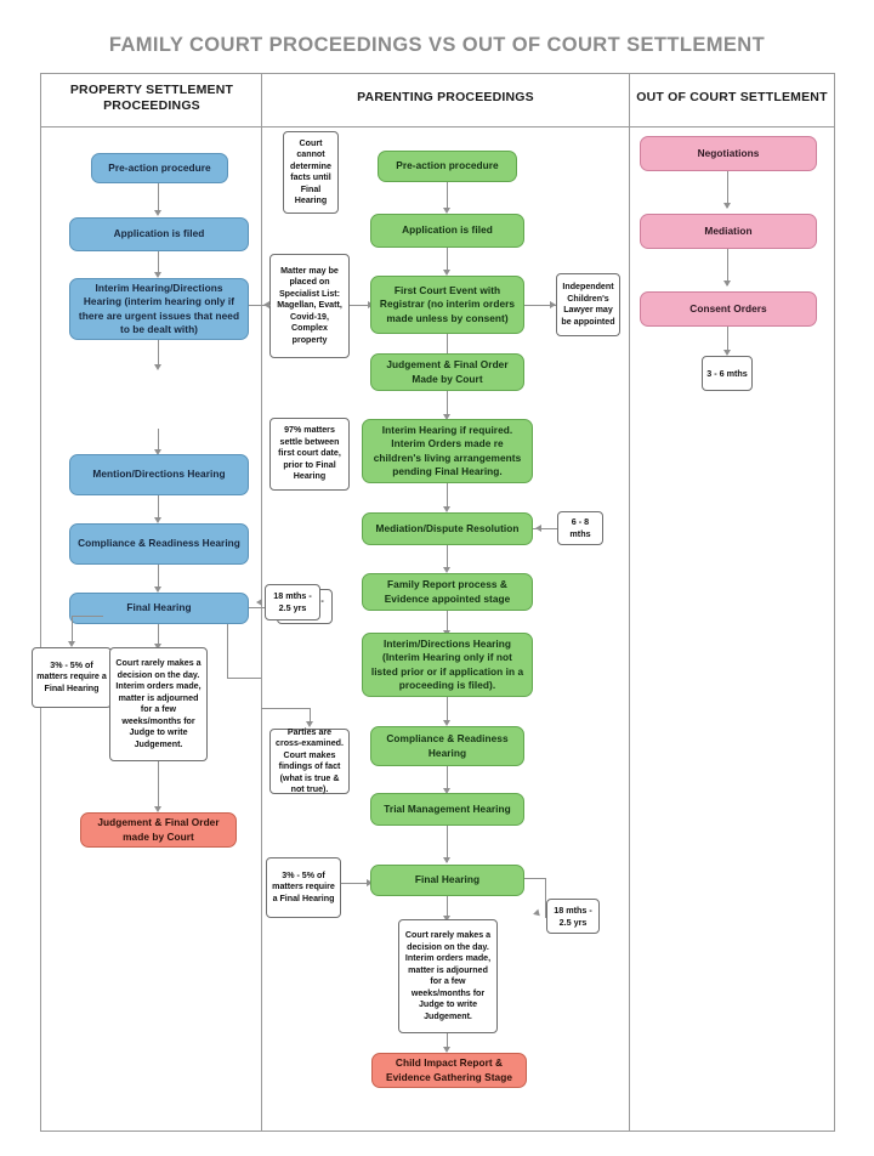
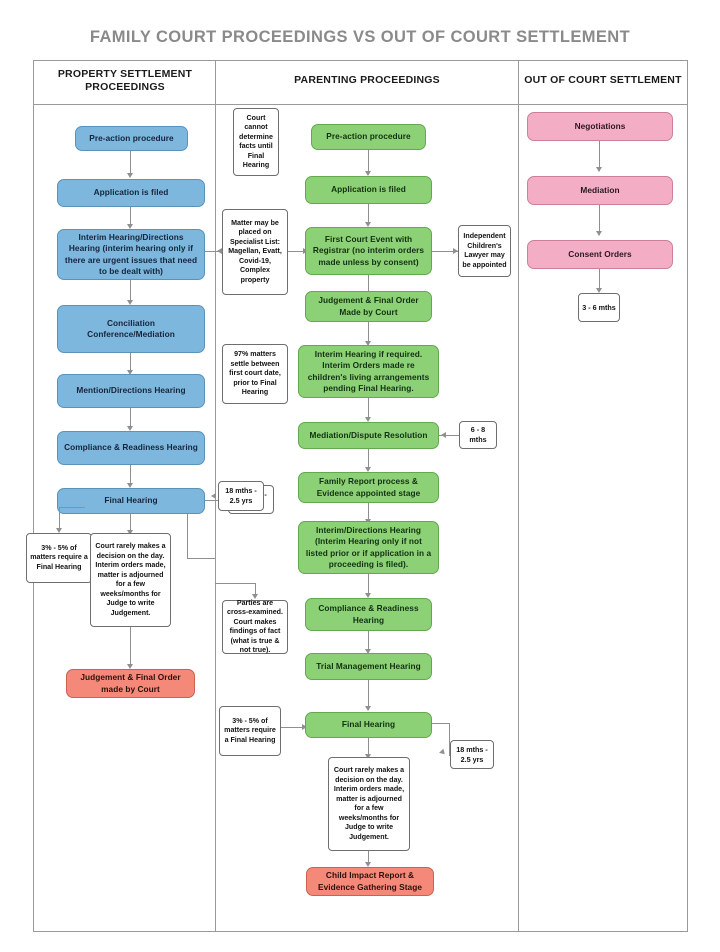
  FAMILY COURT PROCEEDINGS VS OUT OF COURT SETTLEMENT
  PROPERTY SETTLEMENT PROCEEDINGS
  PARENTING PROCEEDINGS
  OUT OF COURT SETTLEMENT
  Pre-action procedure
  Application is filed
  Interim Hearing/Directions Hearing (interim hearing only if there are urgent issues that need to be dealt with)
+ Conciliation Conference/Mediation
  Mention/Directions Hearing
  Compliance & Readiness Hearing
  Final Hearing
  3% - 5% of matters require a Final Hearing
  Court rarely makes a decision on the day. Interim orders made, matter is adjourned for a few weeks/months for Judge to write Judgement.
  Judgement & Final Order made by Court
  Court cannot determine facts until Final Hearing
  Matter may be placed on Specialist List: Magellan, Evatt, Covid-19, Complex property
  97% matters settle between first court date, prior to Final Hearing
  18 mths - 2.5 yrs
  Parties are cross-examined. Court makes findings of fact (what is true & not true).
  3% - 5% of matters require a Final Hearing
  Pre-action procedure
  Application is filed
  First Court Event with Registrar (no interim orders made unless by consent)
  Judgement & Final Order Made by Court
  Interim Hearing if required. Interim Orders made re children's living arrangements pending Final Hearing.
  Mediation/Dispute Resolution
  Family Report process & Evidence appointed stage
  Interim/Directions Hearing (Interim Hearing only if not listed prior or if application in a proceeding is filed).
  Compliance & Readiness Hearing
  Trial Management Hearing
  Final Hearing
  18 mths - 2.5 yrs
  Court rarely makes a decision on the day. Interim orders made, matter is adjourned for a few weeks/months for Judge to write Judgement.
  Child Impact Report & Evidence Gathering Stage
  Independent Children's Lawyer may be appointed
  6 - 8 mths
  Negotiations
  Mediation
  Consent Orders
  3 - 6 mths
